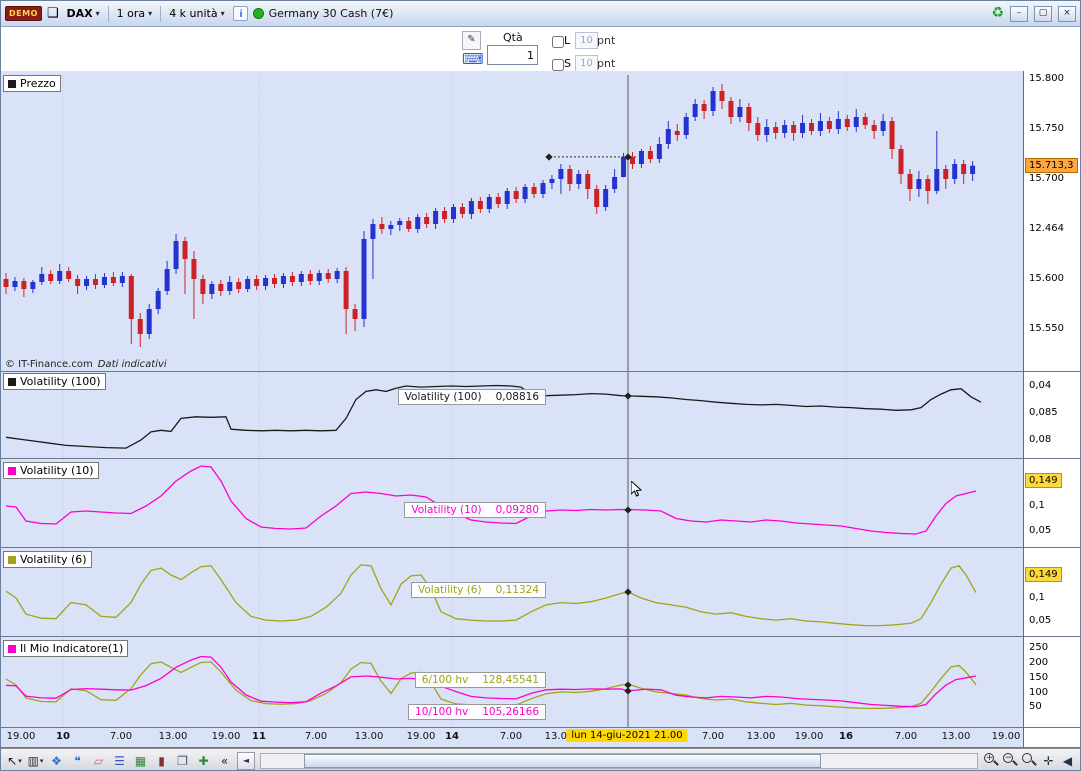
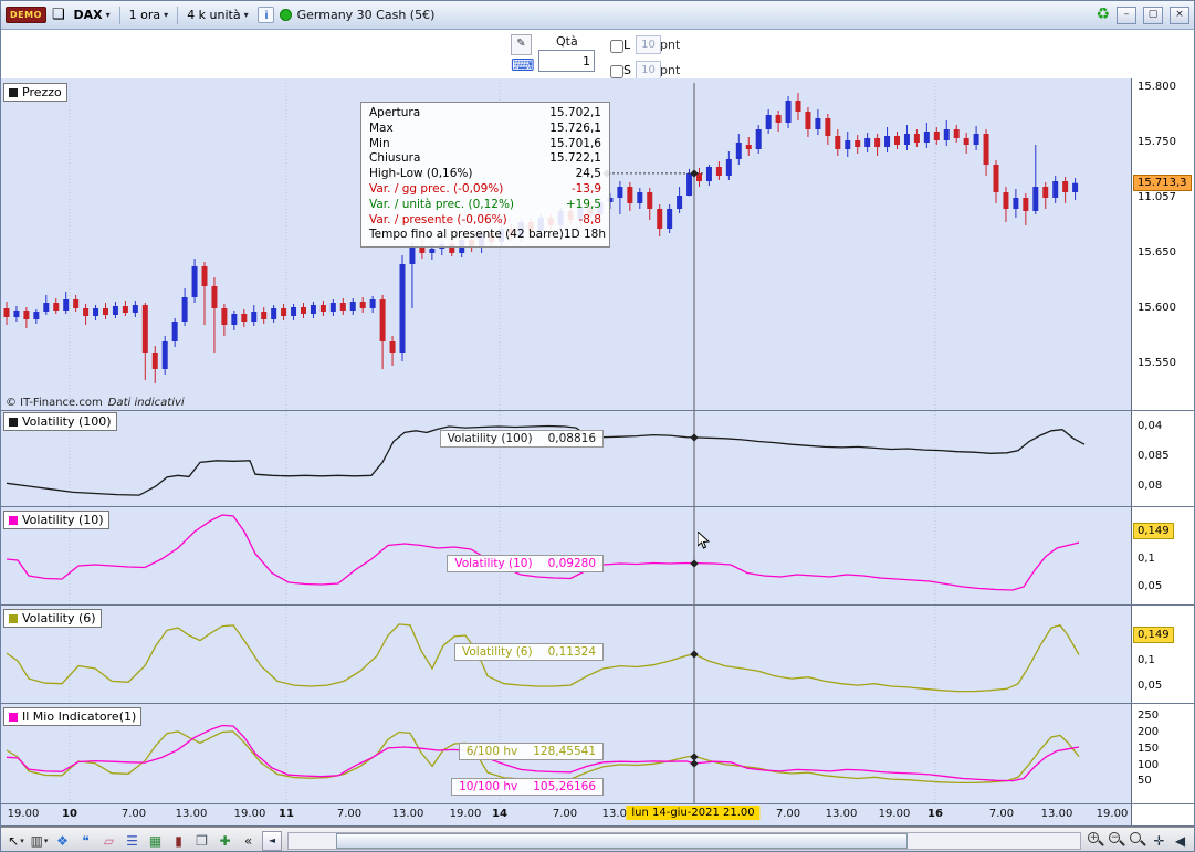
  DEMO
  ❏
  DAX
  ▾
  1 ora
  ▾
  4 k unità
  ▾
  i
- Germany 30 Cash (7€)
+ Germany 30 Cash (5€)
  ♻
  –
  ▢
  ×
  ✎
  Qtà
  ⌨
  1
  L
  10
  pnt
  S
  10
  pnt
  15.800
  15.750
- 15.700
+ 11.057
- 12.464
+ 15.650
  15.600
  15.550
  15.713,3
  0,04
  0,085
  0,08
  0,1
  0,05
  0,149
  0,1
  0,05
  0,149
  250
  200
  150
  100
  50
  Prezzo
  Volatility (100)
  Volatility (10)
  Volatility (6)
  Il Mio Indicatore(1)
  Volatility (100) 0,08816
  Volatility (10) 0,09280
  Volatility (6) 0,11324
  6/100 hv 128,45541
  10/100 hv 105,26166
+ Apertura
+ 15.702,1
+ Max
+ 15.726,1
+ Min
+ 15.701,6
+ Chiusura
+ 15.722,1
+ High-Low (0,16%)
+ 24,5
+ Var. / gg prec. (-0,09%)
+ -13,9
+ Var. / unità prec. (0,12%)
+ +19,5
+ Var. / presente (-0,06%)
+ -8,8
+ Tempo fino al presente (42 barre)
+ 1D 18h
  © IT-Finance.com Dati indicativi
  19.00
  10
  7.00
  13.00
  19.00
  11
  7.00
  13.00
  19.00
  14
  7.00
  13.0
  7.00
  13.00
  19.00
  16
  7.00
  13.00
  19.00
  lun 14-giu-2021 21.00
  ↖
  ▾
  ▥
  ▾
  ❖
  ❝
  ▱
  ☰
  ▦
  ▮
  ❐
  ✚
  «
  ◄
  +
  −
  ✛
  ◀
